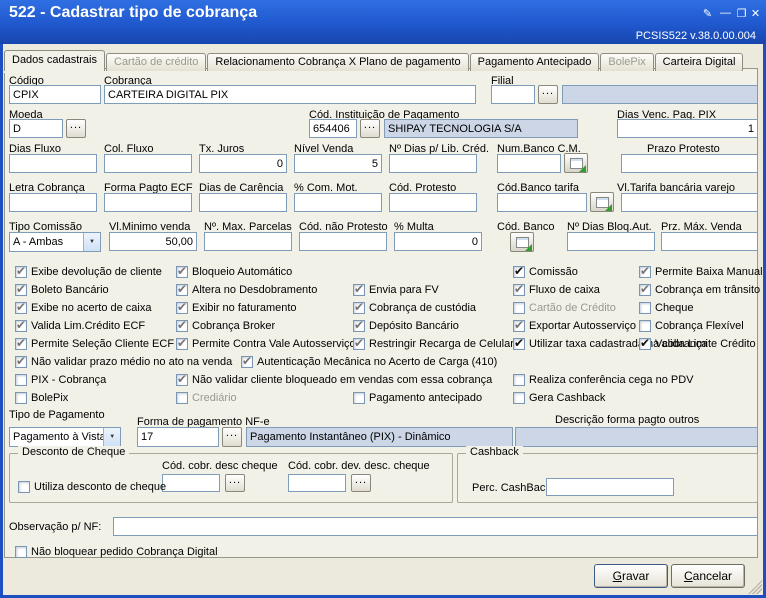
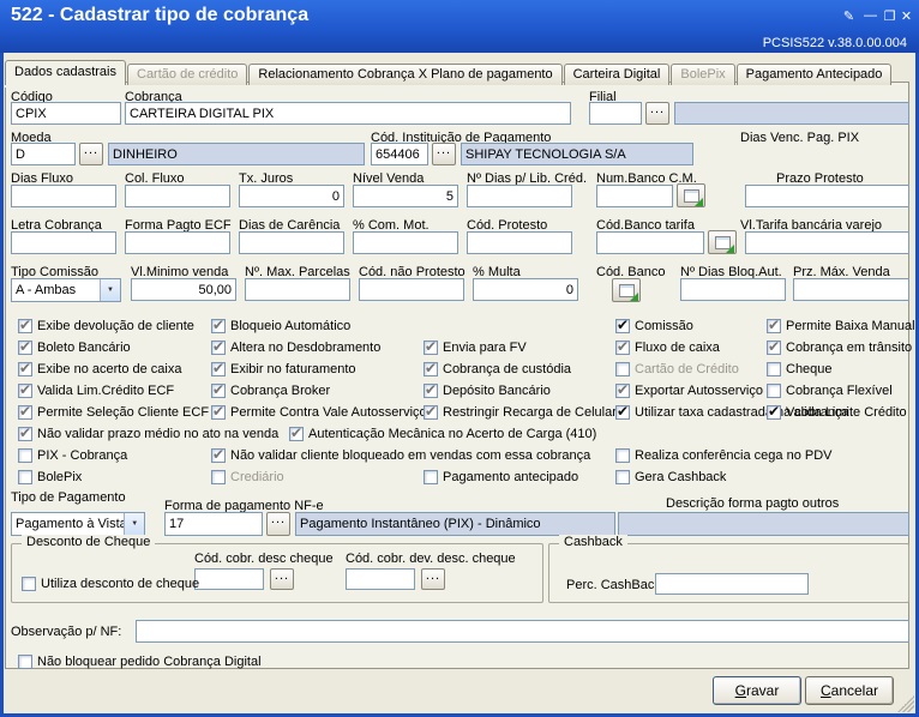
  522 - Cadastrar tipo de cobrança
  PCSIS522 v.38.0.00.004
  ✎
  —
  ❐
  ✕
  Dados cadastrais
  Cartão de crédito
  Relacionamento Cobrança X Plano de pagamento
- Pagamento Antecipado
+ Carteira Digital
  BolePix
- Carteira Digital
+ Pagamento Antecipado
  Código
  CPIX
  Cobrança
  CARTEIRA DIGITAL PIX
  Filial
  ...
  Moeda
  D
  ...
+ DINHEIRO
  Cód. Instituição de Pagamento
  654406
  ...
  SHIPAY TECNOLOGIA S/A
  Dias Venc. Pag. PIX
- 1
  Dias Fluxo
  Col. Fluxo
  Tx. Juros
  0
  Nível Venda
  5
  Nº Dias p/ Lib. Créd.
  Num.Banco C.M.
  Prazo Protesto
  Letra Cobrança
  Forma Pagto ECF
  Dias de Carência
  % Com. Mot.
  Cód. Protesto
  Cód.Banco tarifa
  Vl.Tarifa bancária varejo
  Tipo Comissão
  A - Ambas
  Vl.Minimo venda
  50,00
  Nº. Max. Parcelas
  Cód. não Protesto
  % Multa
  0
  Cód. Banco
  Nº Dias Bloq.Aut.
  Prz. Máx. Venda
  Exibe devolução de cliente
  Bloqueio Automático
  Comissão
  Permite Baixa Manual
  Boleto Bancário
  Altera no Desdobramento
  Envia para FV
  Fluxo de caixa
  Cobrança em trânsito
  Exibe no acerto de caixa
  Exibir no faturamento
  Cobrança de custódia
  Cartão de Crédito
  Cheque
  Valida Lim.Crédito ECF
  Cobrança Broker
  Depósito Bancário
  Exportar Autosserviço
  Cobrança Flexível
  Permite Seleção Cliente ECF
  Permite Contra Vale Autosserviç
  Restringir Recarga de Celula
  Utilizar taxa cadastrada cobrança
  Valida Limite Crédito
  Não validar prazo médio no ato na venda
  Autenticação Mecânica no Acerto de Carga (410)
  PIX - Cobrança
  Não validar cliente bloqueado em vendas com essa cobrança
  Realiza conferência cega no PDV
  BolePix
  Crediário
  Pagamento antecipado
  Gera Cashback
  Tipo de Pagamento
  Pagamento à Vist
  Forma de pagamento NF-e
  17
  ...
  Pagamento Instantâneo (PIX) - Dinâmico
  Descrição forma pagto outros
  Desconto de Cheque
  Cód. cobr. desc cheque
  ...
  Cód. cobr. dev. desc. cheque
  ...
  Utiliza desconto de cheque
  Cashback
  Perc. CashBac
  Observação p/ NF:
  Não bloquear pedido Cobrança Digital
  Gravar
  Cancelar
